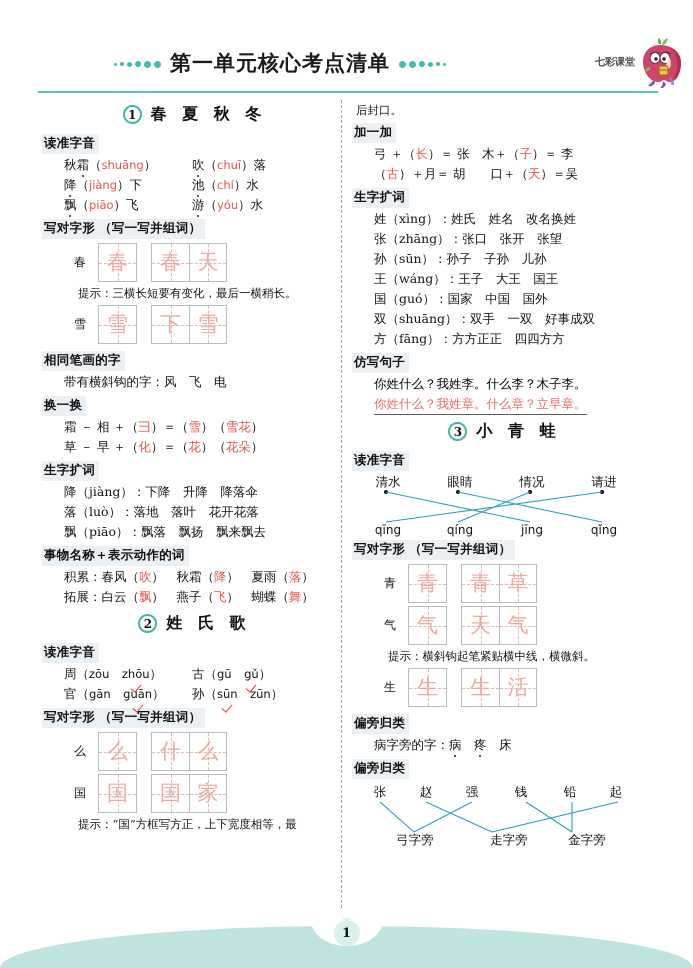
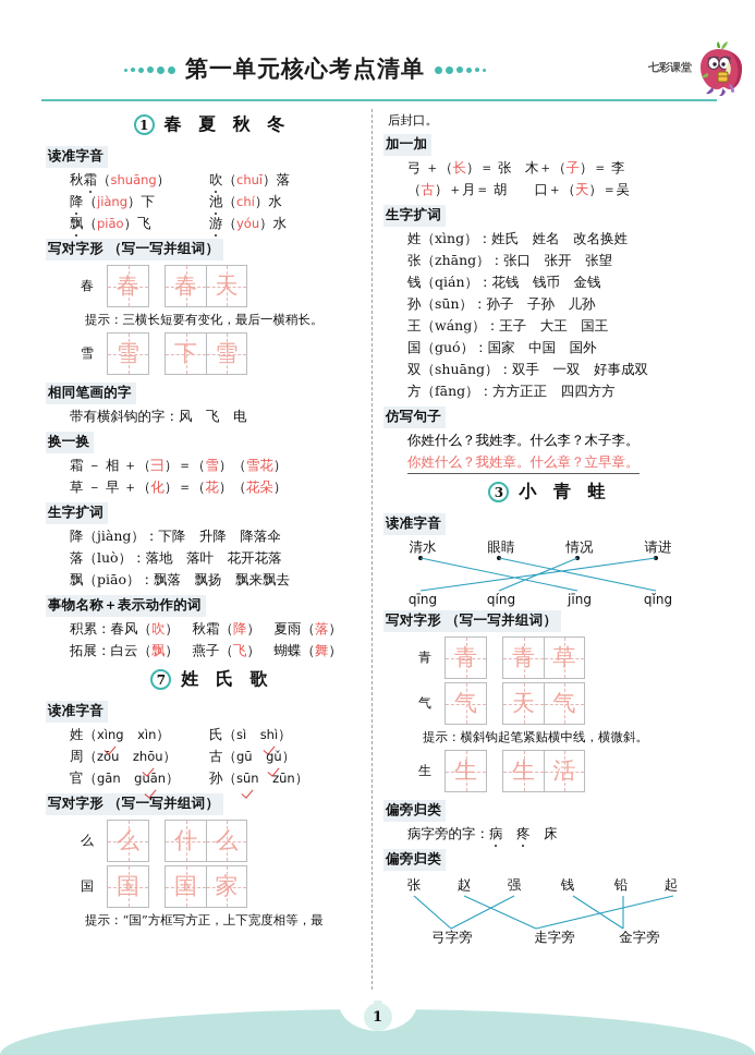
  第一单元核心考点清单
  七彩课堂
  1
  春 夏 秋 冬
  读准字音
  秋霜（shuāng）
  吹（chuī）落
  降（jiàng）下
  池（chí）水
  飘（piāo）飞
  游（yóu）水
  写对字形 （写一写并组词）
  春
  春
  春
  天
  提示：三横长短要有变化，最后一横稍长。
  雪
  雪
  下
  雪
  相同笔画的字
  带有横斜钩的字：风 飞 电
  换一换
  霜 － 相 ＋（彐）＝（雪）（雪花）
  草 － 早 ＋（化）＝（花）（花朵）
  生字扩词
  降（jiàng）：下降 升降 降落伞
  落（luò）：落地 落叶 花开花落
  飘（piāo）：飘落 飘扬 飘来飘去
  事物名称＋表示动作的词
  积累：春风（吹） 秋霜（降） 夏雨（落）
  拓展：白云（飘） 燕子（飞） 蝴蝶（舞）
- 2
+ 7
  姓 氏 歌
  读准字音
+ 姓（xìng xìn）
+ 氏（sì shì）
  周（zōu zhōu）
  古（gū gǔ）
  官（gān guān）
  孙（sūn zūn）
  写对字形 （写一写并组词）
  么
  么
  什
  么
  国
  国
  国
  家
  提示：“国”方框写方正，上下宽度相等，最
  后封口。
  加一加
  弓 ＋（长）＝ 张 木＋（子）＝ 李
  （古）＋月＝ 胡 口＋（天）＝吴
  生字扩词
  姓（xìng）：姓氏 姓名 改名换姓
  张（zhāng）：张口 张开 张望
+ 钱（qián）：花钱 钱币 金钱
  孙（sūn）：孙子 子孙 儿孙
  王（wáng）：王子 大王 国王
  国（guó）：国家 中国 国外
  双（shuāng）：双手 一双 好事成双
  方（fāng）：方方正正 四四方方
  仿写句子
  你姓什么？我姓李。什么李？木子李。
  你姓什么？我姓章。什么章？立早章。
  3
  小 青 蛙
  读准字音
  清水
  眼睛
  情况
  请进
  qīng
  qíng
  jīng
  qǐng
  写对字形 （写一写并组词）
  青
  青
  青
  草
  气
  气
  天
  气
  提示：横斜钩起笔紧贴横中线，横微斜。
  生
  生
  生
  活
  偏旁归类
  病字旁的字：病 疼 床
  偏旁归类
  张
  赵
  强
  钱
  铅
  起
  弓字旁
  走字旁
  金字旁
  1
